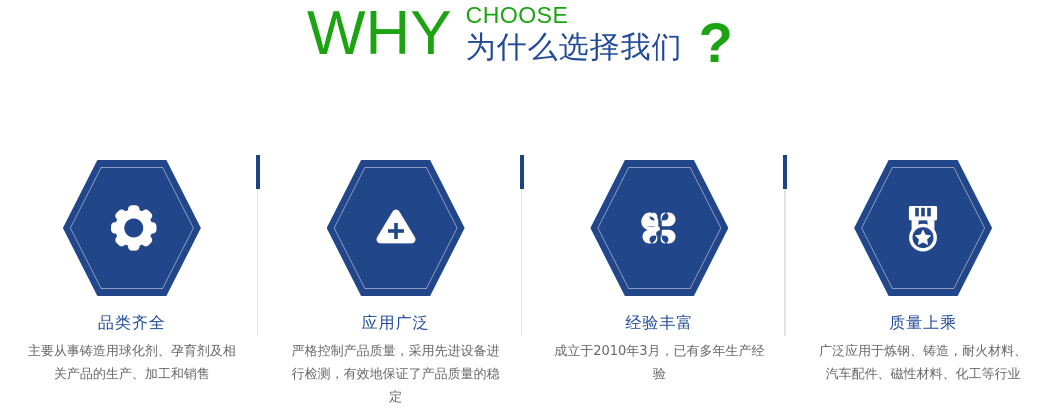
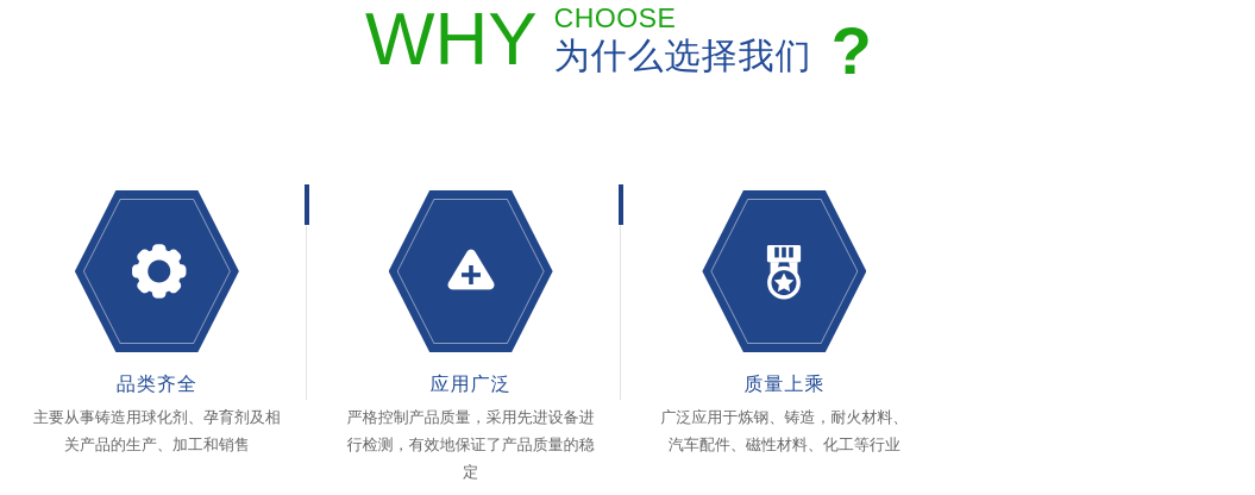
  WHY
  CHOOSE
  为什么选择我们
  ?
  品类齐全
  主要从事铸造用球化剂、孕育剂及相关产品的生产、加工和销售
  应用广泛
  严格控制产品质量，采用先进设备进行检测，有效地保证了产品质量的稳定
- 经验丰富
- 成立于2010年3月，已有多年生产经验
  质量上乘
  广泛应用于炼钢、铸造，耐火材料、汽车配件、磁性材料、化工等行业
